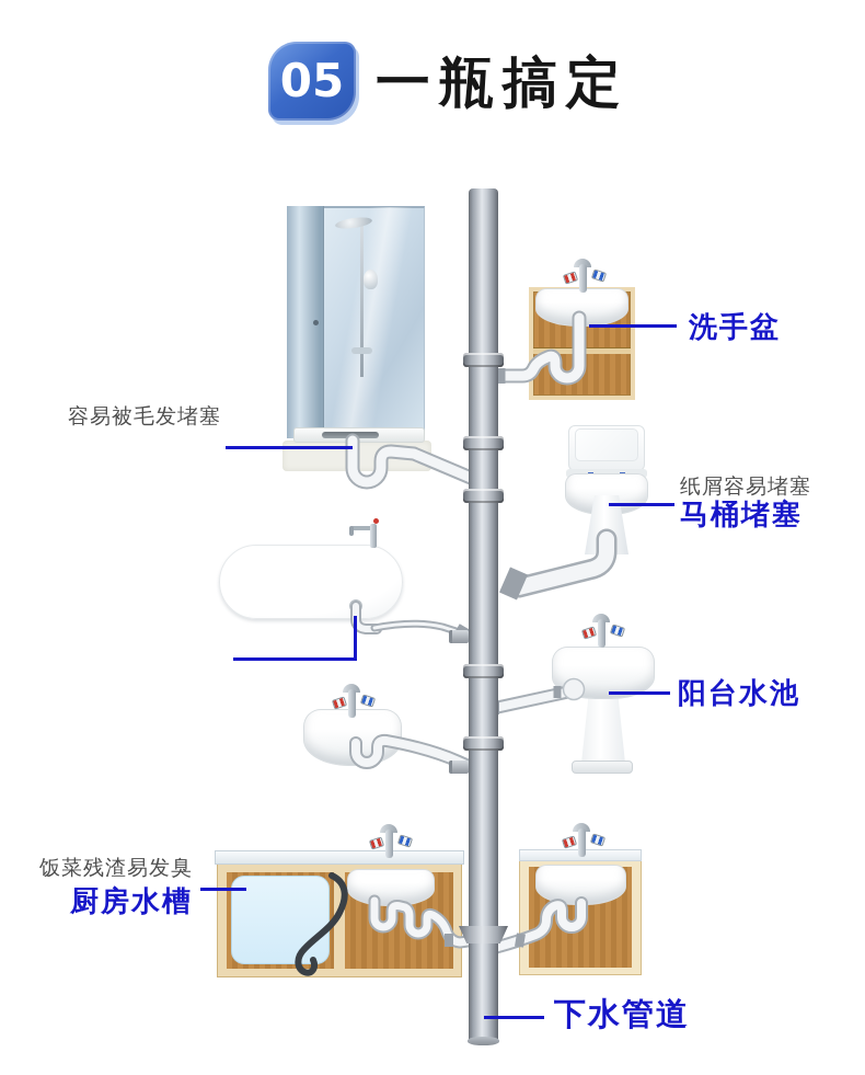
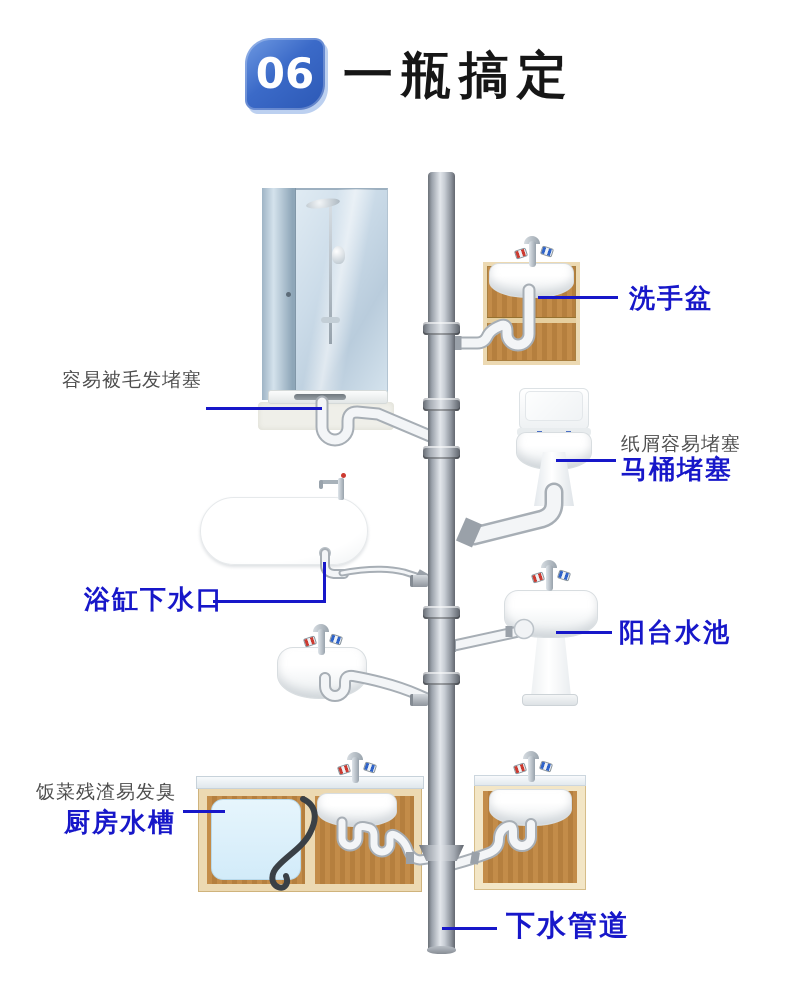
- 05
+ 06
  一瓶搞定
  容易被毛发堵塞
  洗手盆
  纸屑容易堵塞
  马桶堵塞
+ 浴缸下水口
  阳台水池
  饭菜残渣易发臭
  厨房水槽
  下水管道
